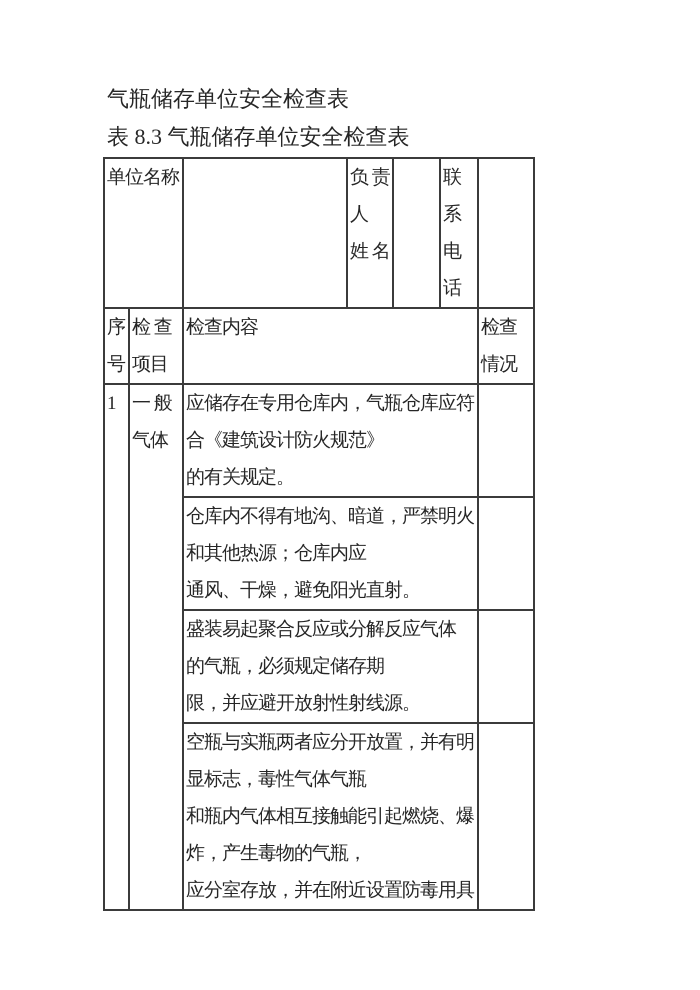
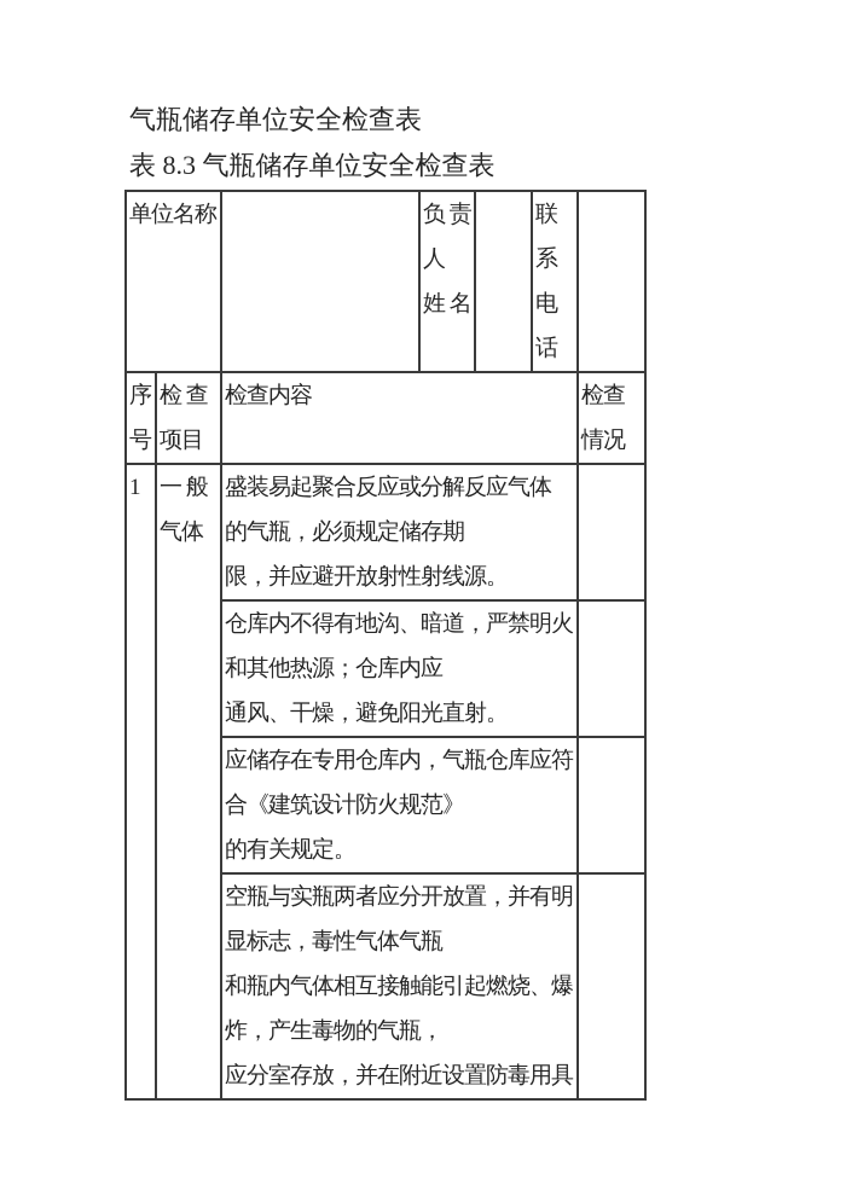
  气瓶储存单位安全检查表
  表 8.3 气瓶储存单位安全检查表
  单位名称		负 责 人 姓 名		联 系 电 话
  序 号	检 查 项目	检查内容	检查 情况
- 1	一 般 气体	应储存在专用仓库内，气瓶仓库应符 合《建筑设计防火规范》 的有关规定。
+ 1	一 般 气体	盛装易起聚合反应或分解反应气体 的气瓶，必须规定储存期 限，并应避开放射性射线源。
  仓库内不得有地沟、暗道，严禁明火 和其他热源；仓库内应 通风、干燥，避免阳光直射。
- 盛装易起聚合反应或分解反应气体 的气瓶，必须规定储存期 限，并应避开放射性射线源。
+ 应储存在专用仓库内，气瓶仓库应符 合《建筑设计防火规范》 的有关规定。
  空瓶与实瓶两者应分开放置，并有明 显标志，毒性气体气瓶 和瓶内气体相互接触能引起燃烧、爆 炸，产生毒物的气瓶， 应分室存放，并在附近设置防毒用具
